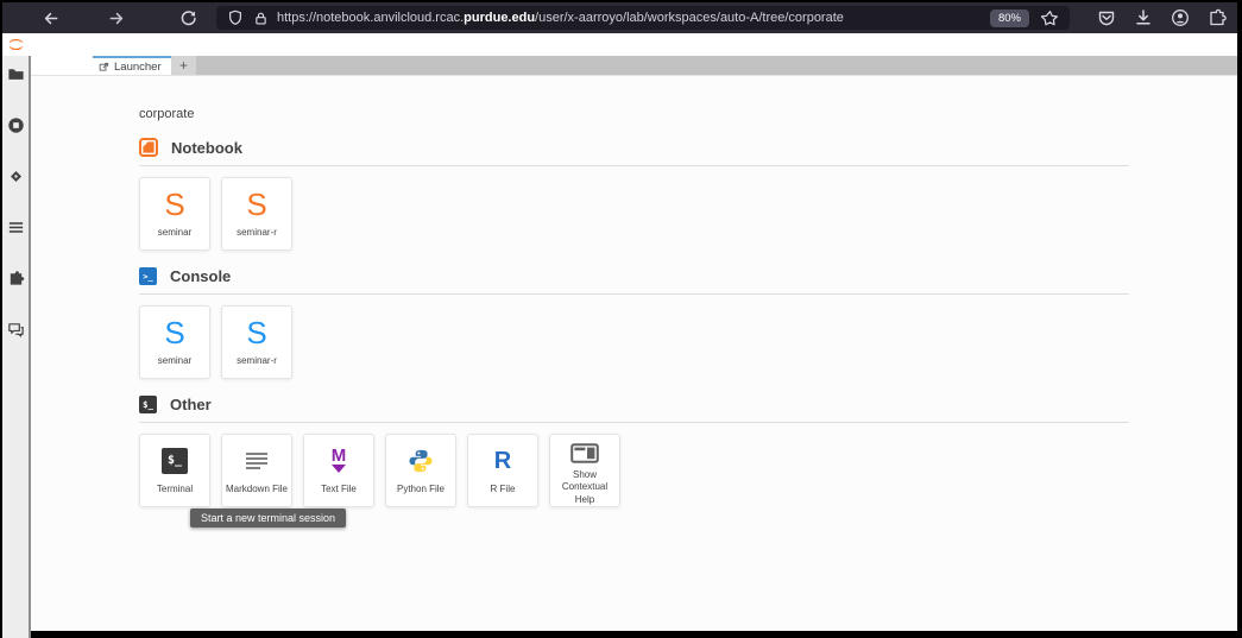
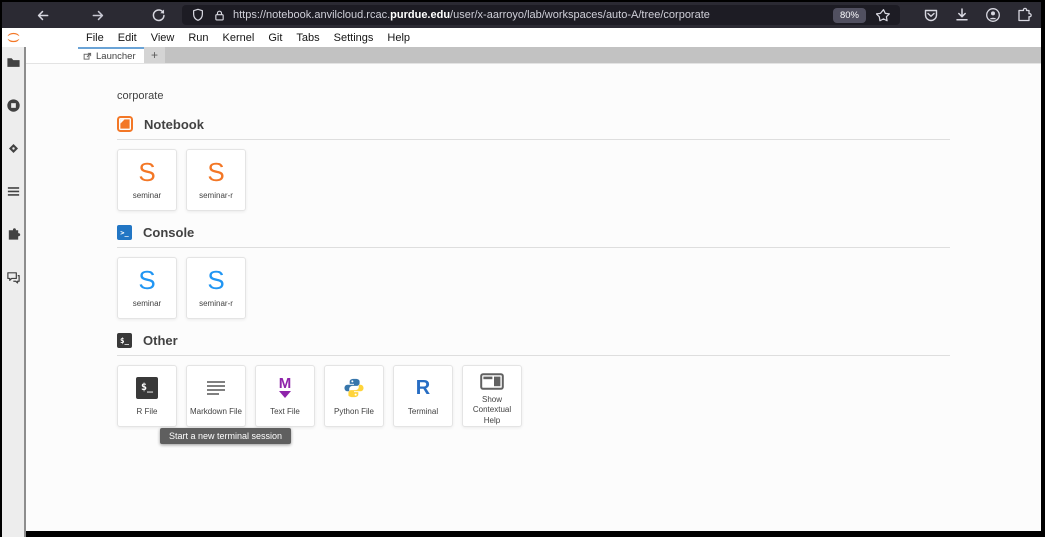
  https://notebook.anvilcloud.rcac.purdue.edu/user/x-aarroyo/lab/workspaces/auto-A/tree/corporate
  80%
+ File
+ Edit
+ View
+ Run
+ Kernel
+ Git
+ Tabs
+ Settings
+ Help
  Launcher
  +
  corporate
  Notebook
  S
  seminar
  S
  seminar-r
  >_
  Console
  S
  seminar
  S
  seminar-r
  $_
  Other
  $_
- Terminal
+ R File
  Markdown File
  M
  Text File
  Python File
  R
- R File
+ Terminal
  Show Contextual Help
  Start a new terminal session
